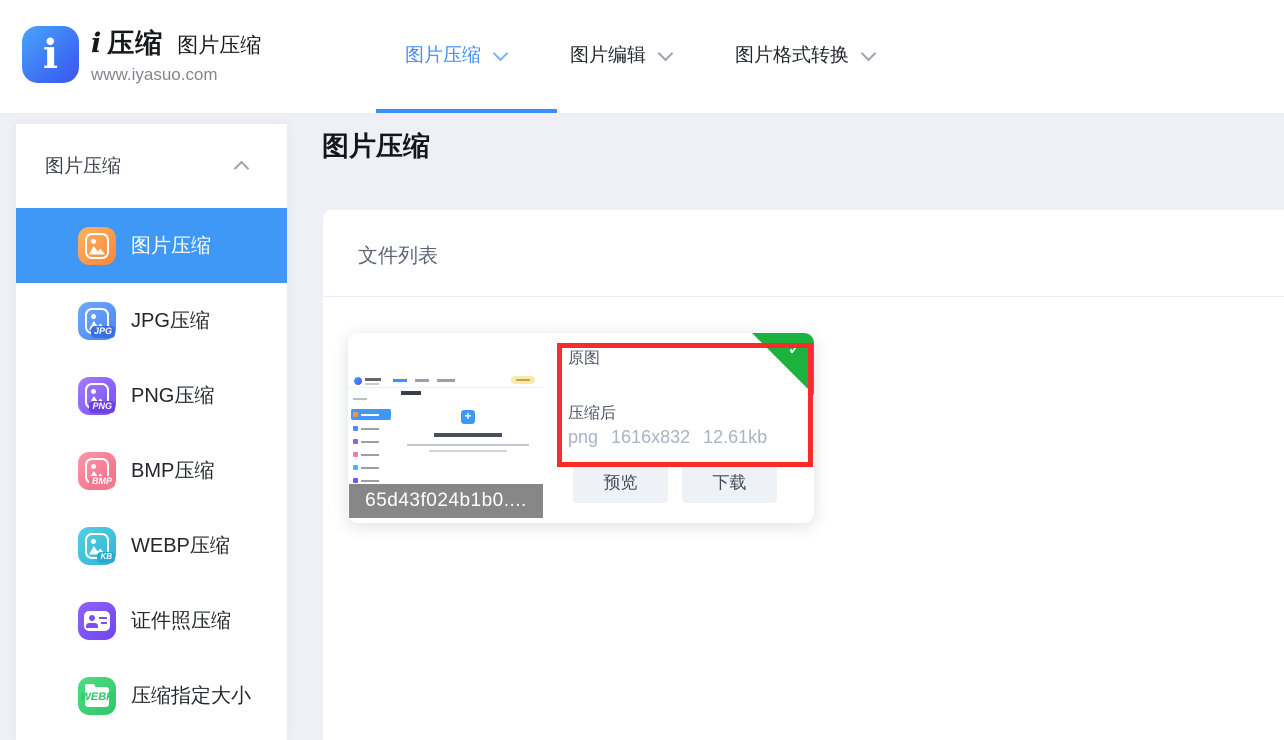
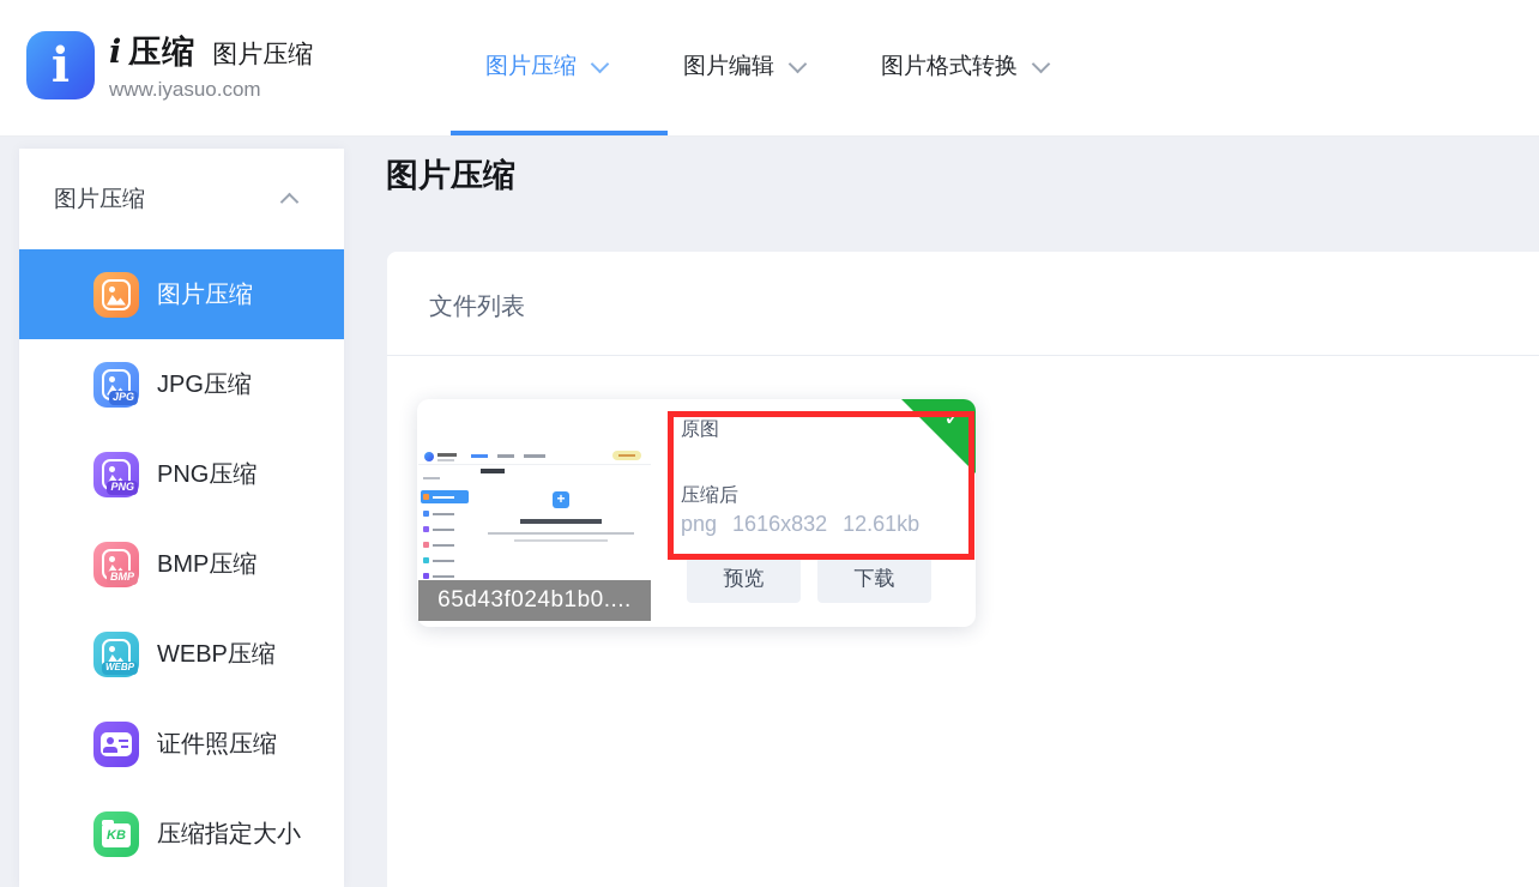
  i
  i
  压缩
  图片压缩
  www.iyasuo.com
  图片压缩
  图片编辑
  图片格式转换
  图片压缩
  图片压缩
  JPG
  JPG压缩
  PNG
  PNG压缩
  BMP
  BMP压缩
- KB
+ WEBP
  WEBP压缩
  证件照压缩
- WEBP
+ KB
  压缩指定大小
  图片压缩
  文件列表
  +
  65d43f024b1b0....
  原图
  压缩后
  png 1616x832 12.61kb
  预览
  下载
  ✓
